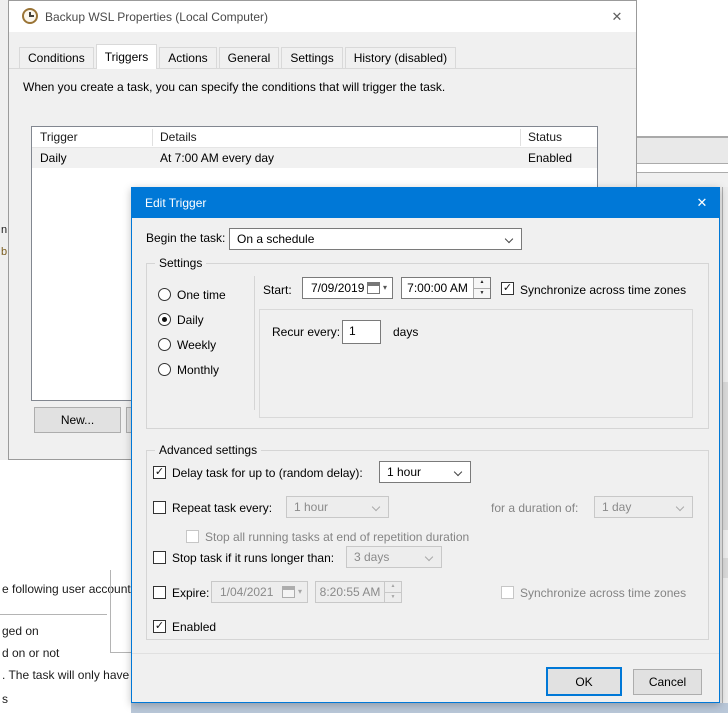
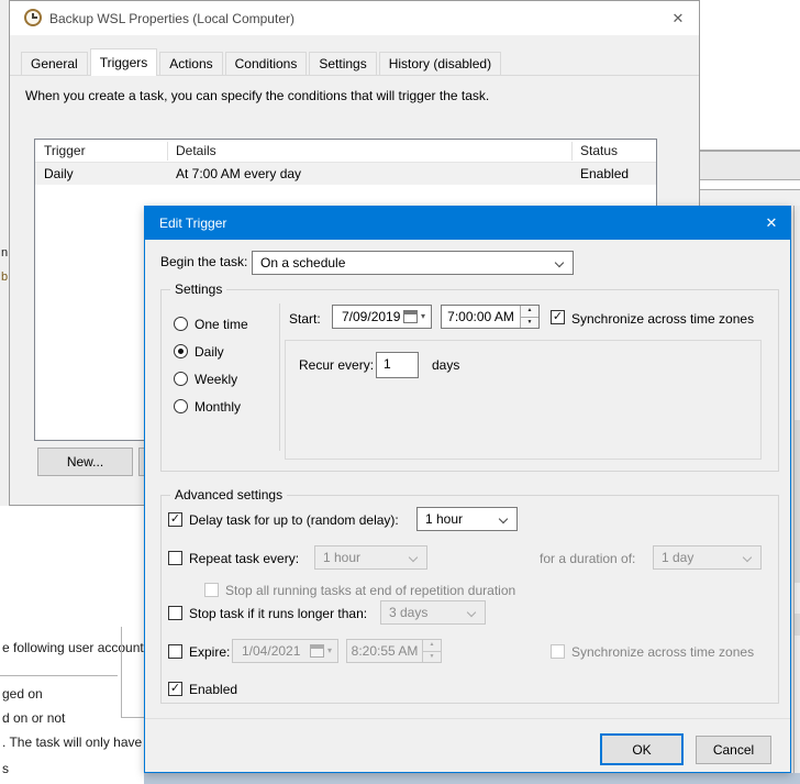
  n
  b
  e following user accunt
  ged on
  d on or not
  . The task will only have
  s
  Backup WSL Properties (Local Computer)
  ✕
- Conditions
+ General
  Triggers
  Actions
- General
+ Conditions
  Settings
  History (disabled)
  When you create a task, you can specify the conditions that will trigger the task.
  Trigger
  Details
  Status
  Daily
  At 7:00 AM every day
  Enabled
  New...
  Edit Trigger
  ✕
  Begin the task:
  On a schedule
  Settings
  One time
  Daily
  Weekly
  Monthly
  Start:
  7/09/2019
  ▾
  7:00:00 AM
  ✓
  Synchronize across time zones
  Recur every:
  1
  days
  Advanced settings
  ✓
  Delay task for up to (random delay):
  1 hour
  Repeat task every:
  1 hour
  for a duration of:
  1 day
  Stop all running tasks at end of repetition duration
  Stop task if it runs longer than:
  3 days
  Expire:
  1/04/2021
  ▾
  8:20:55 AM
  Synchronize across time zones
  ✓
  Enabled
  OK
  Cancel
